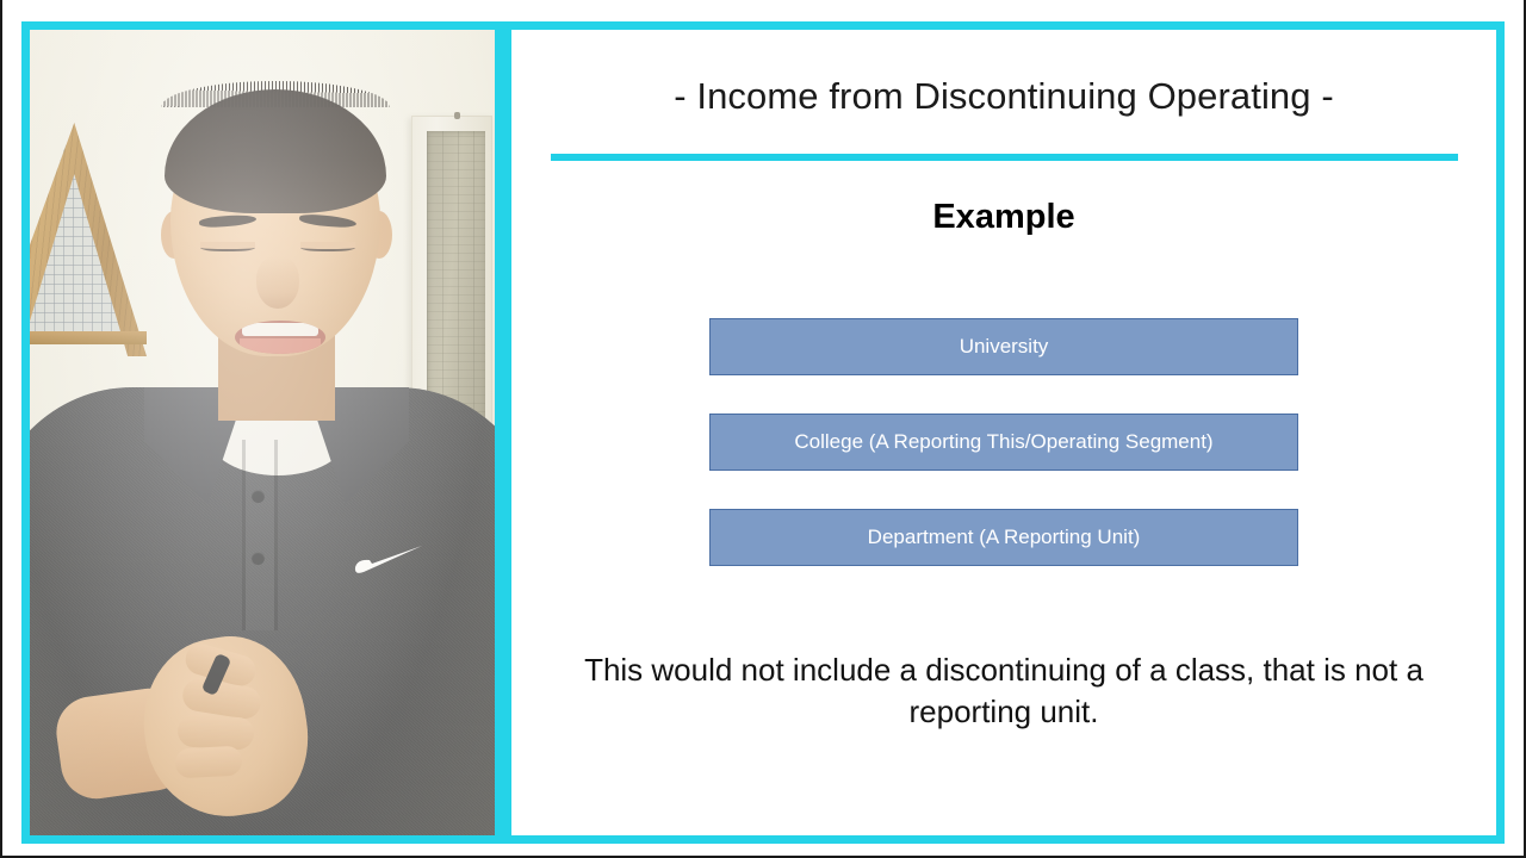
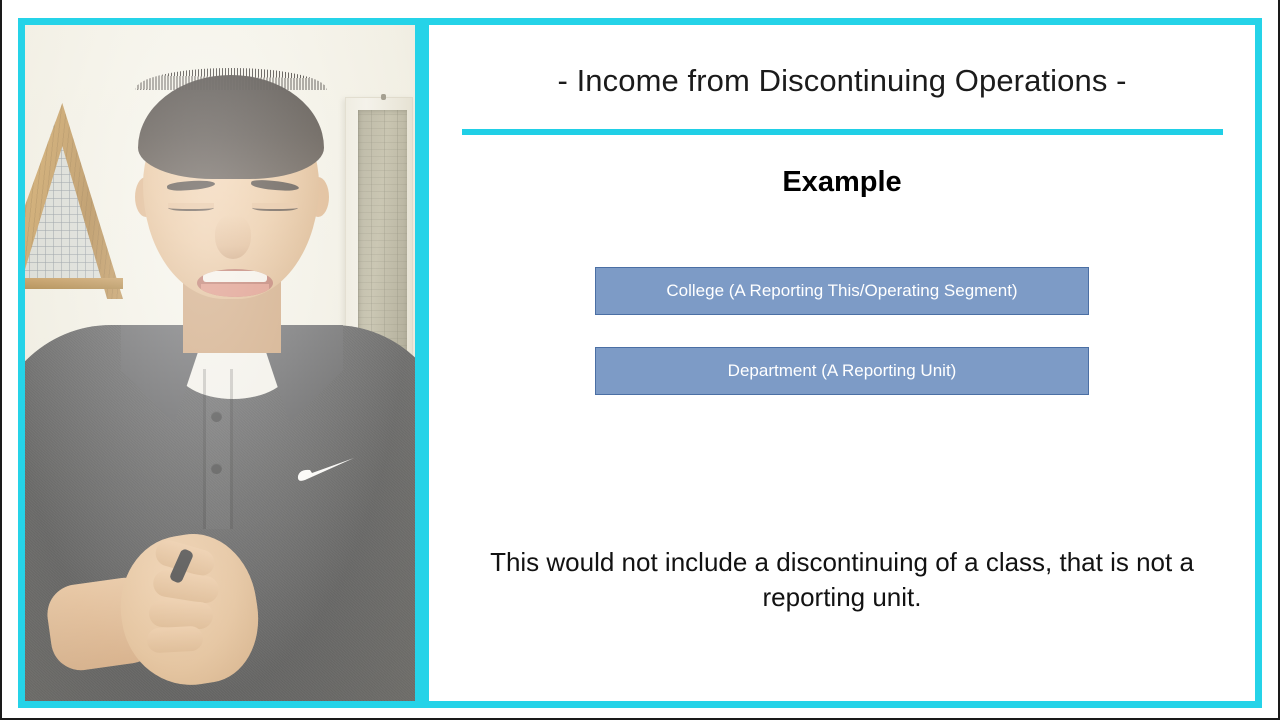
- - Income from Discontinuing Operating -
+ - Income from Discontinuing Operations -
  Example
- University
  College (A Reporting This/Operating Segment)
  Department (A Reporting Unit)
  This would not include a discontinuing of a class, that is not a reporting unit.
